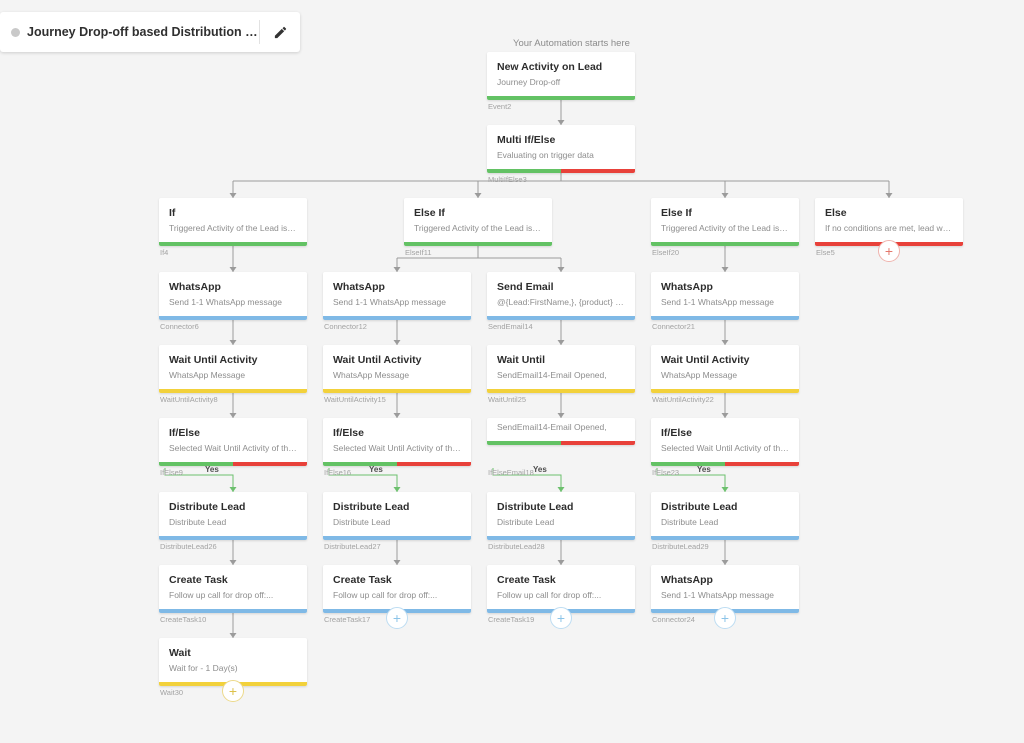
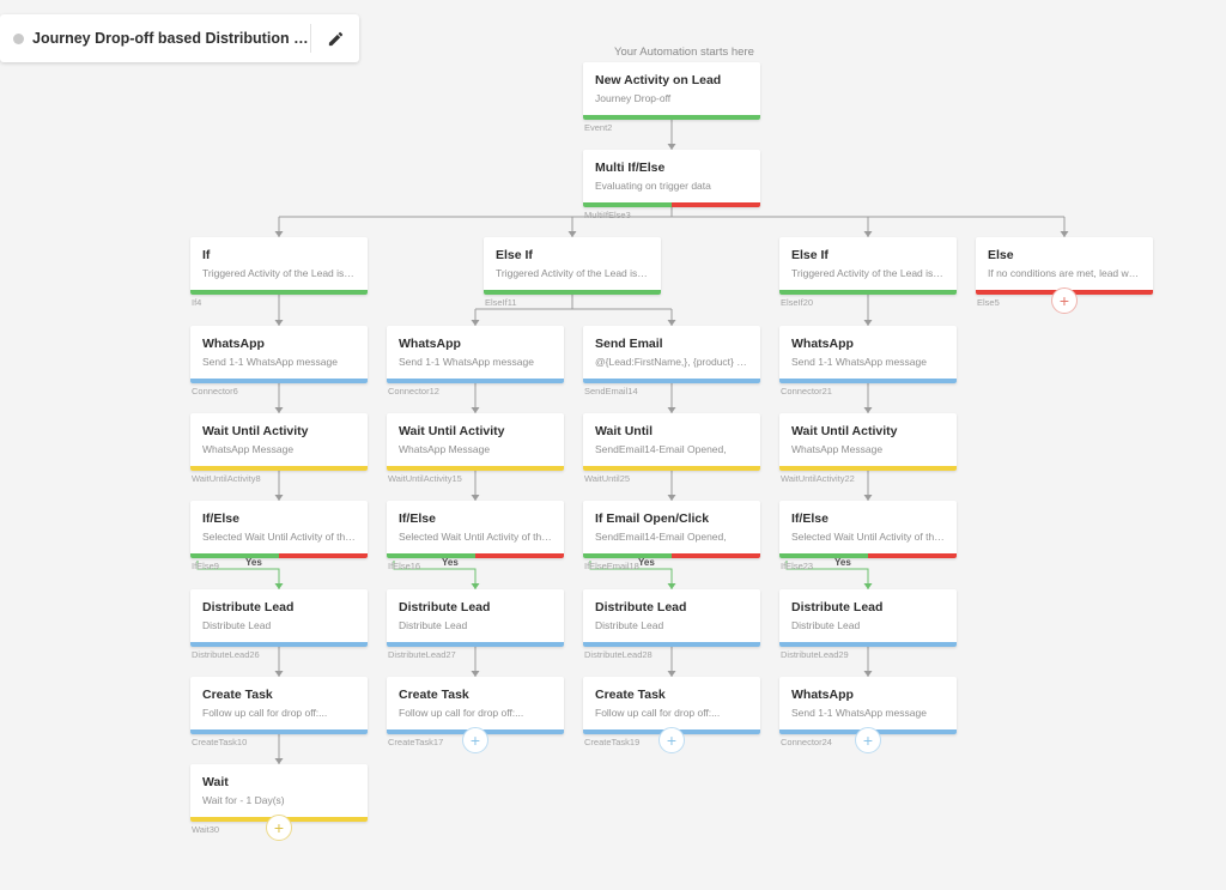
  Journey Drop-off based Distribution an
  Your Automation starts here
  New Activity on Lead
  Journey Drop-off
  Event2
  Multi If/Else
  Evaluating on trigger data
  MultiIfElse3
  If
  Triggered Activity of the Lead is Jour
  If4
  Else If
  Triggered Activity of the Lead is Jour
  ElseIf11
  Else If
  Triggered Activity of the Lead is Jour
  ElseIf20
  Else
  If no conditions are met, lead will flow
  Else5
  +
  WhatsApp
  Send 1-1 WhatsApp message
  Connector6
  WhatsApp
  Send 1-1 WhatsApp message
  Connector12
  Send Email
  @{Lead:FirstName,}, {product} just...
  SendEmail14
  WhatsApp
  Send 1-1 WhatsApp message
  Connector21
  Wait Until Activity
  WhatsApp Message
  WaitUntilActivity8
  Wait Until Activity
  WhatsApp Message
  WaitUntilActivity15
  Wait Until
  SendEmail14-Email Opened,
  WaitUntil25
  Wait Until Activity
  WhatsApp Message
  WaitUntilActivity22
  If/Else
  Selected Wait Until Activity of the Le
  IfElse9
  If/Else
  Selected Wait Until Activity of the Le
  IfElse16
+ If Email Open/Click
  SendEmail14-Email Opened,
  IfElseEmail18
  If/Else
  Selected Wait Until Activity of the Le
  IfElse23
  Distribute Lead
  Distribute Lead
  DistributeLead26
  Distribute Lead
  Distribute Lead
  DistributeLead27
  Distribute Lead
  Distribute Lead
  DistributeLead28
  Distribute Lead
  Distribute Lead
  DistributeLead29
  Create Task
  Follow up call for drop off:...
  CreateTask10
  Create Task
  Follow up call for drop off:...
  CreateTask17
  +
  Create Task
  Follow up call for drop off:...
  CreateTask19
  +
  WhatsApp
  Send 1-1 WhatsApp message
  Connector24
  +
  Wait
  Wait for - 1 Day(s)
  Wait30
  +
  Yes
  Yes
  Yes
  Yes
